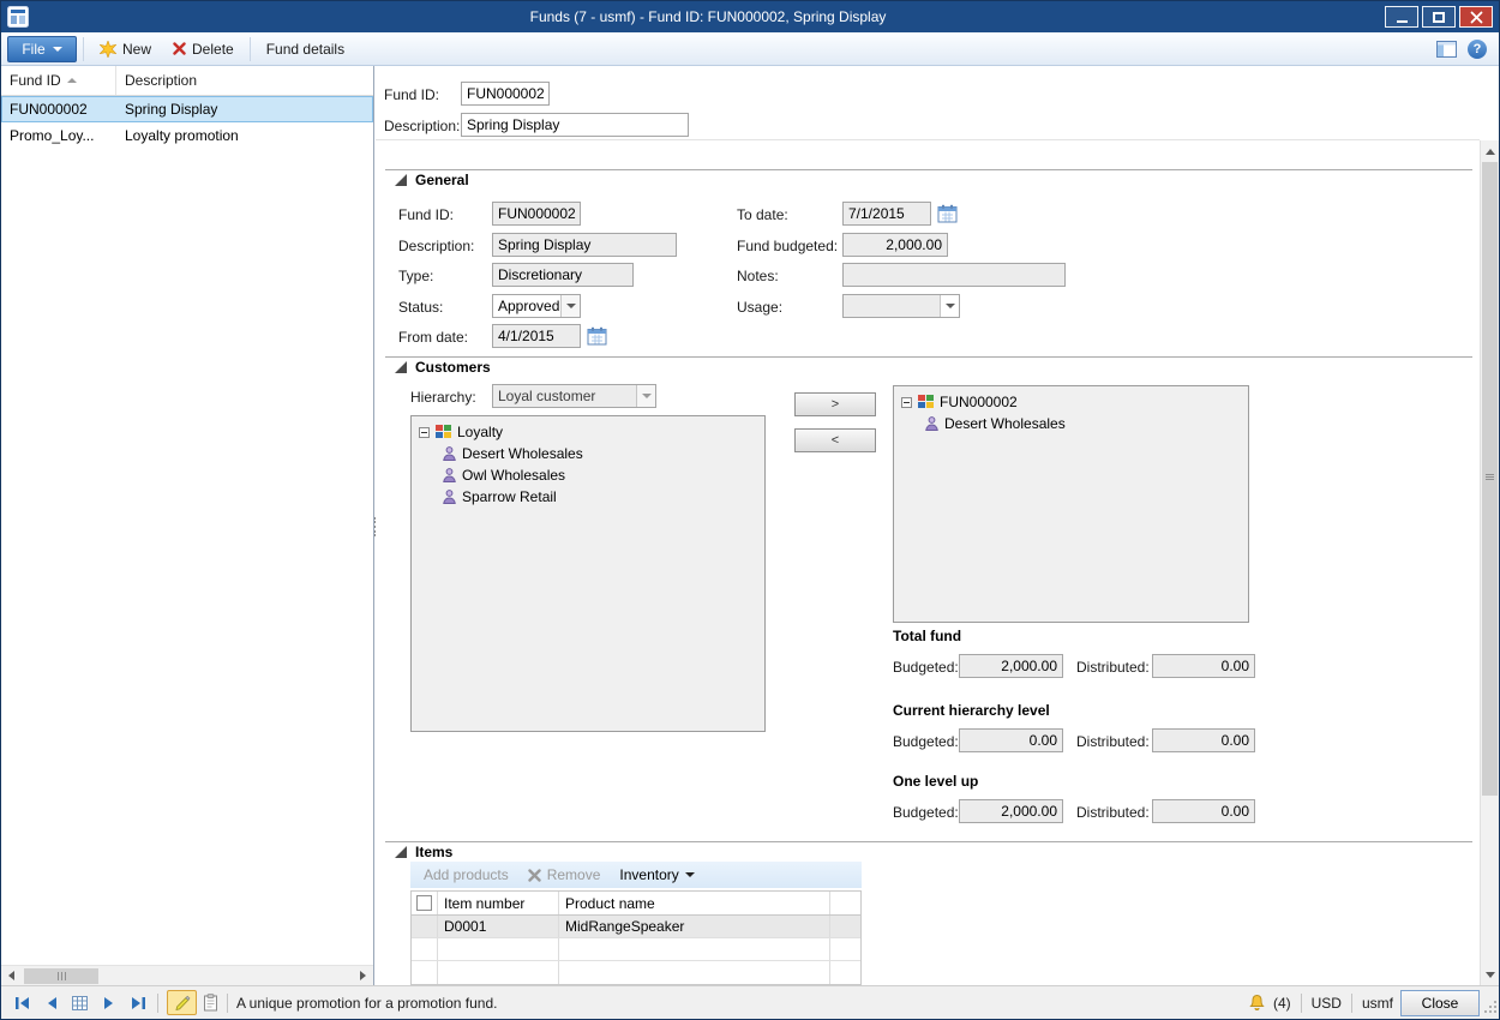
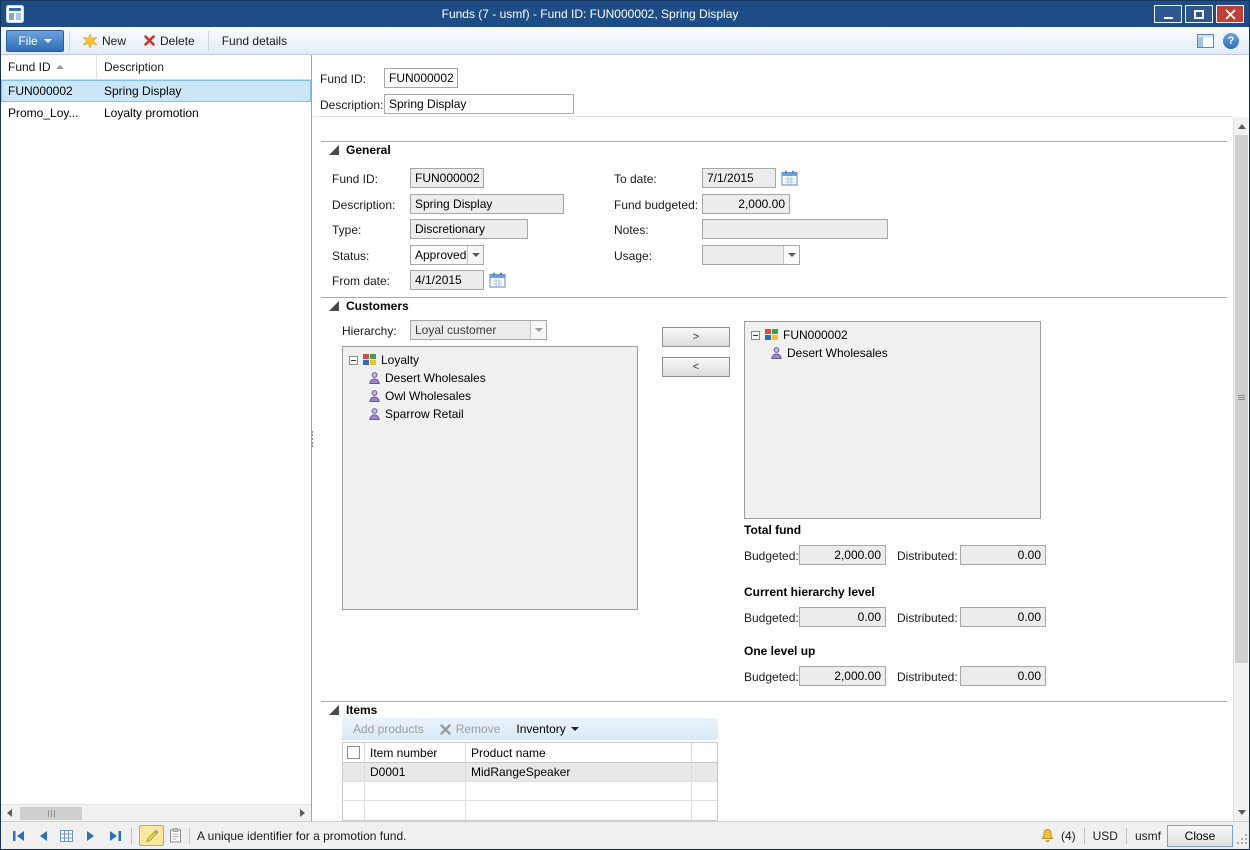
  Funds (7 - usmf) - Fund ID: FUN000002, Spring Display
  File
  New
  Delete
  Fund details
  ?
  Fund ID
  Description
  FUN000002
  Spring Display
  Promo_Loy...
  Loyalty promotion
  Fund ID:
  FUN000002
  Description:
  Spring Display
  General
  Fund ID:
  FUN000002
  To date:
  7/1/2015
  Description:
  Spring Display
  Fund budgeted:
  2,000.00
  Type:
  Discretionary
  Notes:
  Status:
  Approved
  Usage:
  From date:
  4/1/2015
  Customers
  Hierarchy:
  Loyal customer
  Loyalty
  Desert Wholesales
  Owl Wholesales
  Sparrow Retail
  >
  <
  FUN000002
  Desert Wholesales
  Total fund
  Budgeted:
  2,000.00
  Distributed:
  0.00
  Current hierarchy level
  Budgeted:
  0.00
  Distributed:
  0.00
  One level up
  Budgeted:
  2,000.00
  Distributed:
  0.00
  Items
  Add products
  Remove
  Inventory
  Item number
  Product name
  D0001
  MidRangeSpeaker
- A unique promotion for a promotion fund.
+ A unique identifier for a promotion fund.
  (4)
  USD
  usmf
  Close
